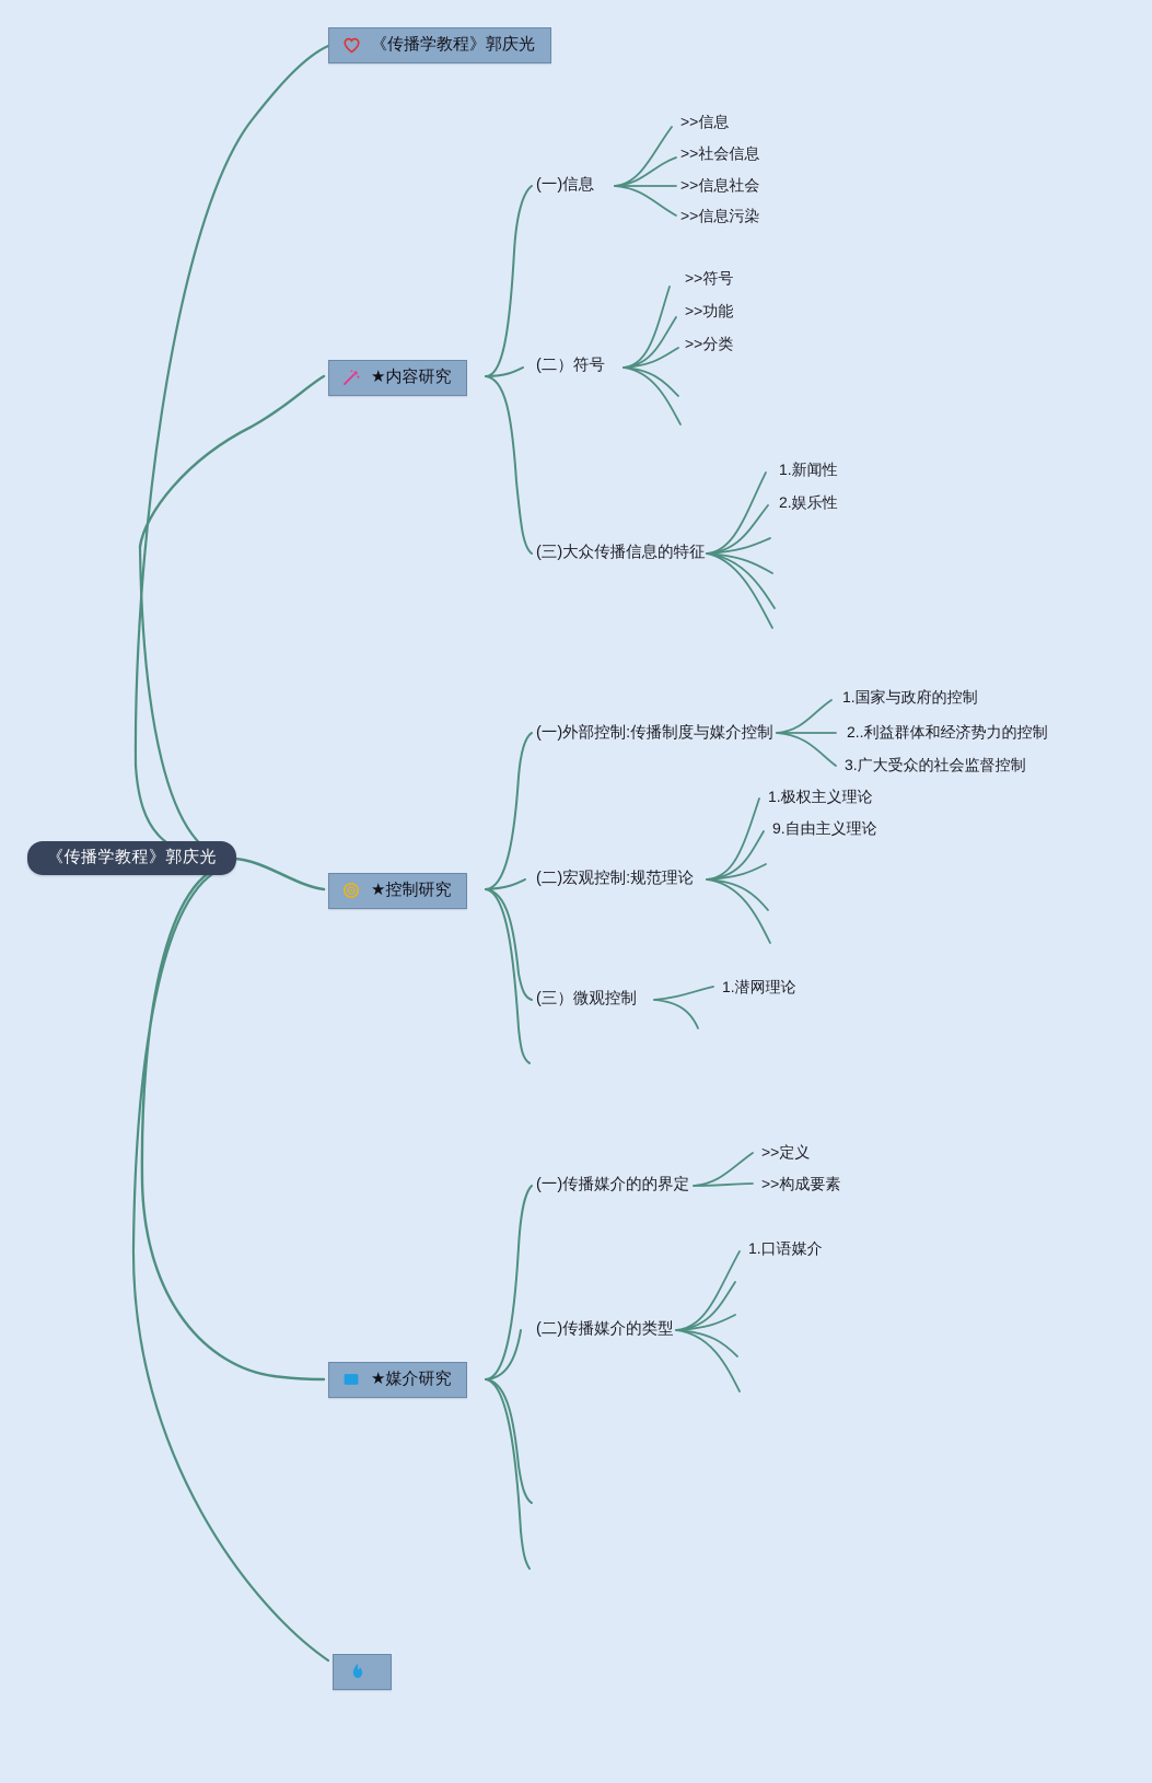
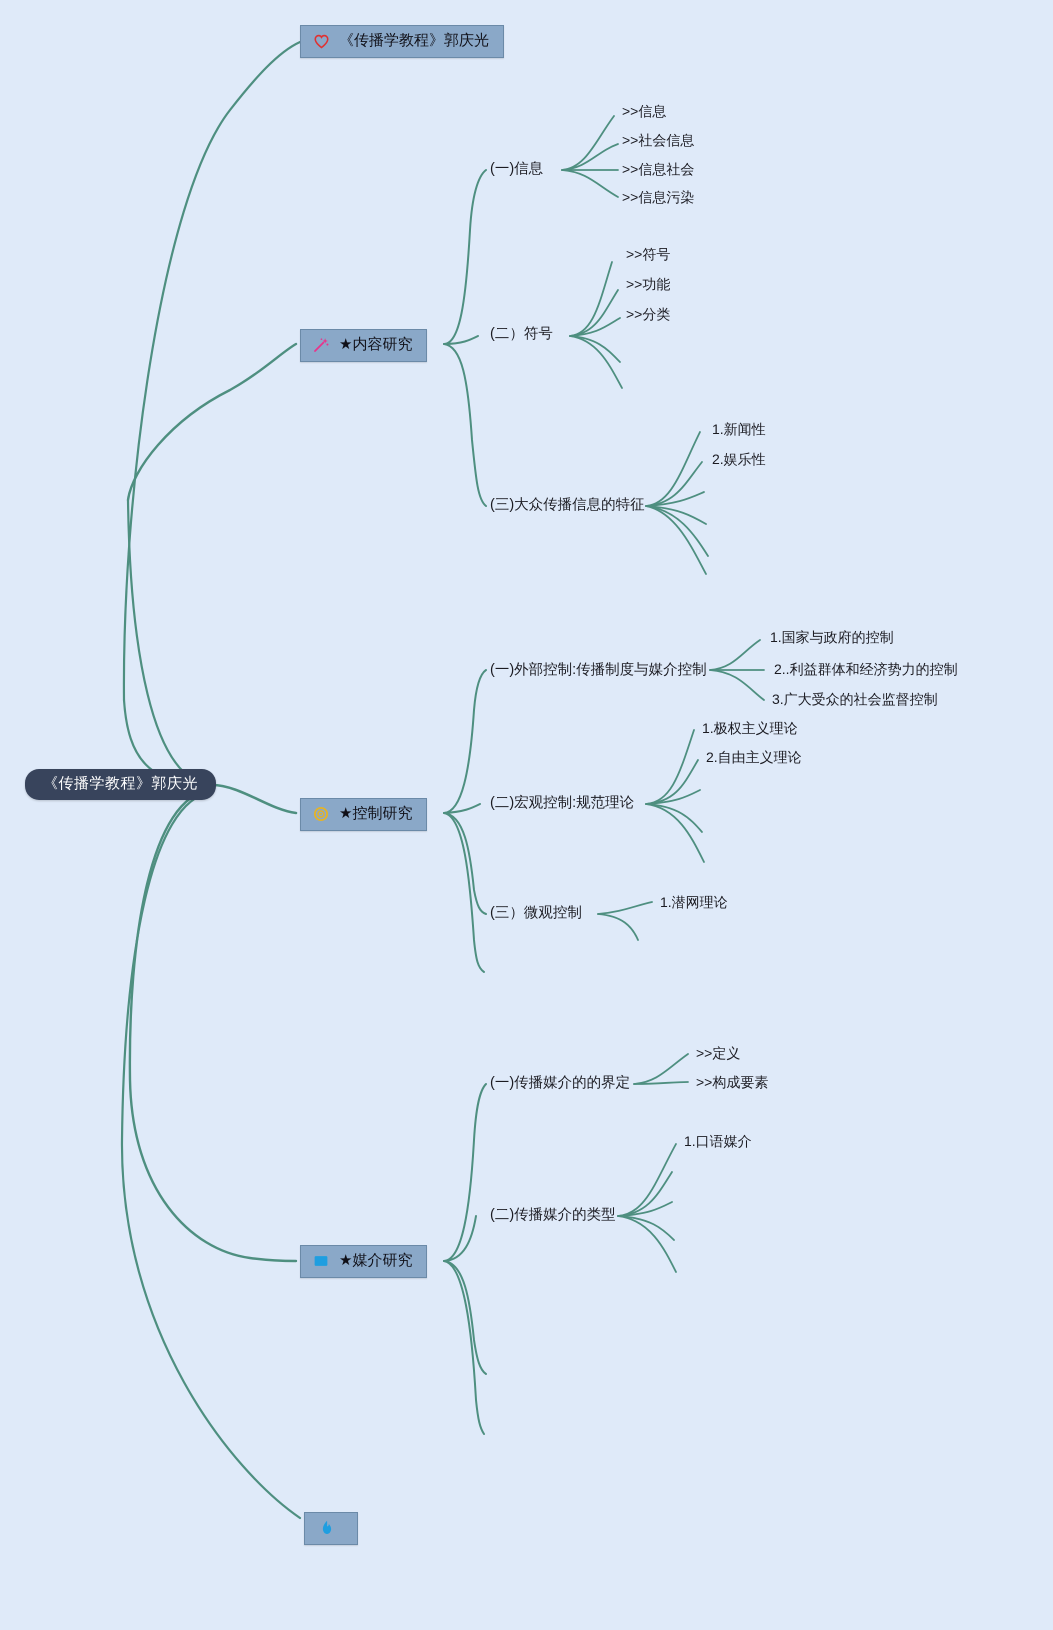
  《传播学教程》郭庆光
  《传播学教程》郭庆光
  ★内容研究
  ★控制研究
  ★媒介研究
  (一)信息
  (二）符号
  (三)大众传播信息的特征
  >>信息
  >>社会信息
  >>信息社会
  >>信息污染
  >>符号
  >>功能
  >>分类
  1.新闻性
  2.娱乐性
  (一)外部控制:传播制度与媒介控制
  (二)宏观控制:规范理论
  (三）微观控制
  1.国家与政府的控制
  2..利益群体和经济势力的控制
  3.广大受众的社会监督控制
  1.极权主义理论
- 9.自由主义理论
+ 2.自由主义理论
  1.潜网理论
  (一)传播媒介的的界定
  (二)传播媒介的类型
  >>定义
  >>构成要素
  1.口语媒介
